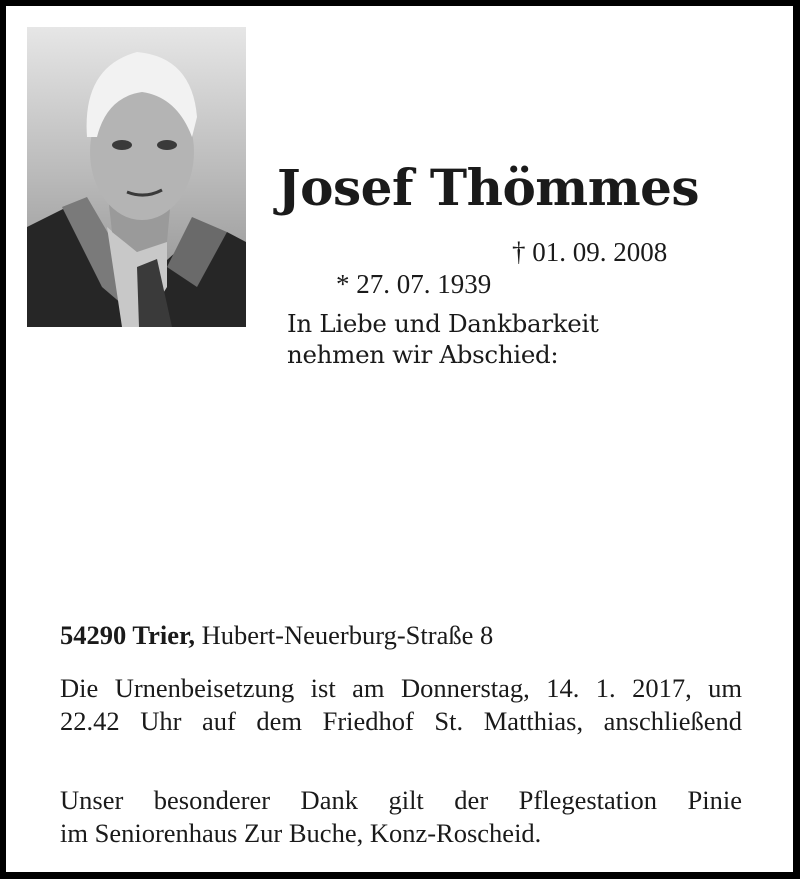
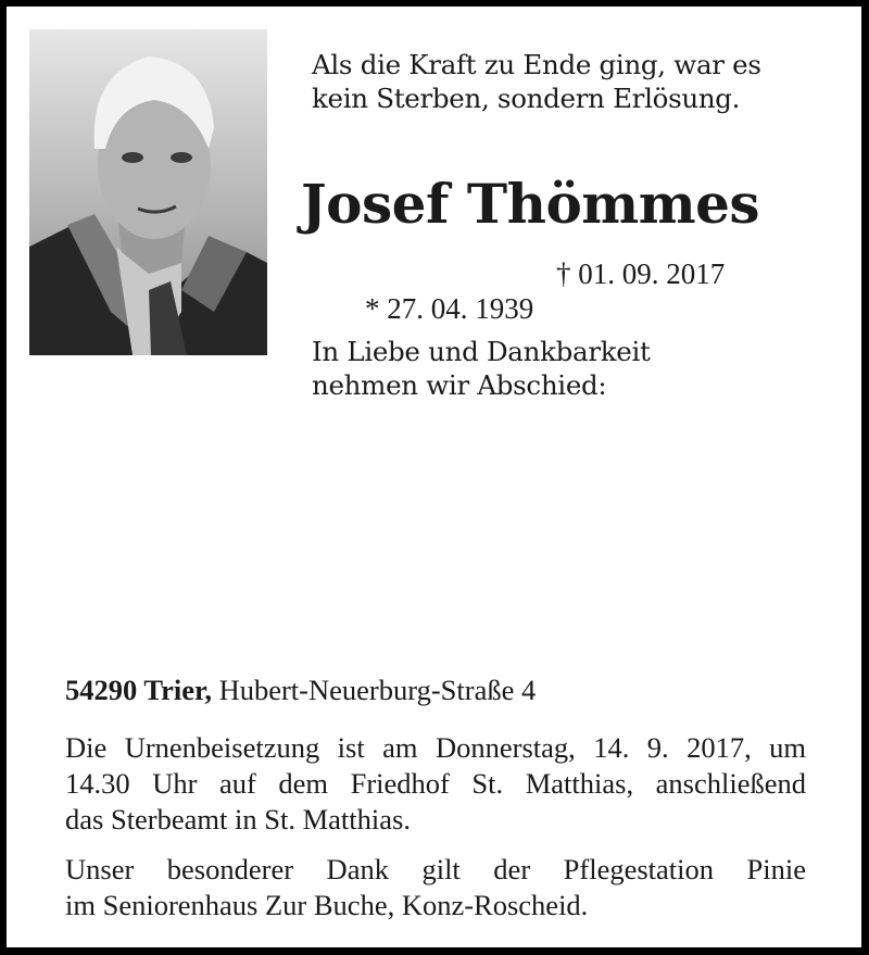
+ Als die Kraft zu Ende ging, war es
+ kein Sterben, sondern Erlösung.
  Josef Thömmes
- * 27. 07. 1939
+ * 27. 04. 1939
- † 01. 09. 2008
+ † 01. 09. 2017
  In Liebe und Dankbarkeit
  nehmen wir Abschied:
- 54290 Trier, Hubert-Neuerburg-Straße 8
+ 54290 Trier, Hubert-Neuerburg-Straße 4
- Die Urnenbeisetzung ist am Donnerstag, 14. 1. 2017, um
+ Die Urnenbeisetzung ist am Donnerstag, 14. 9. 2017, um
- 22.42 Uhr auf dem Friedhof St. Matthias, anschließend
+ 14.30 Uhr auf dem Friedhof St. Matthias, anschließend
+ das Sterbeamt in St. Matthias.
  Unser besonderer Dank gilt der Pflegestation Pinie
  im Seniorenhaus Zur Buche, Konz-Roscheid.
